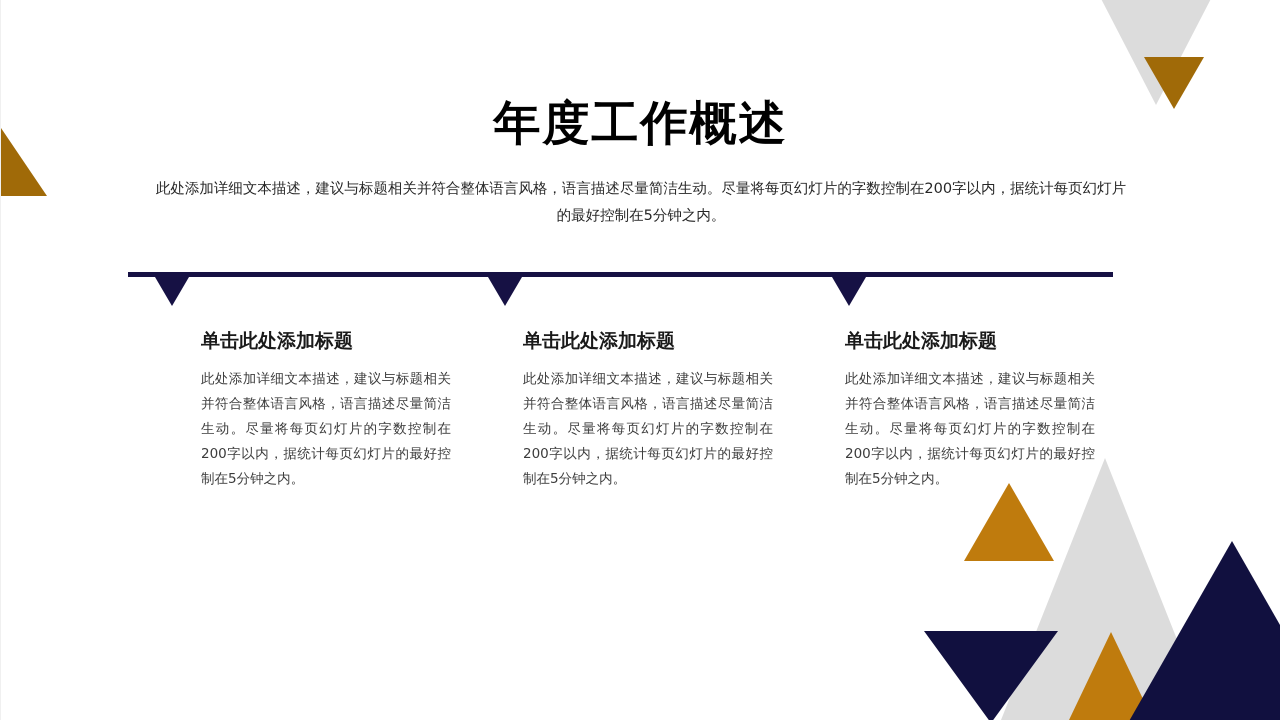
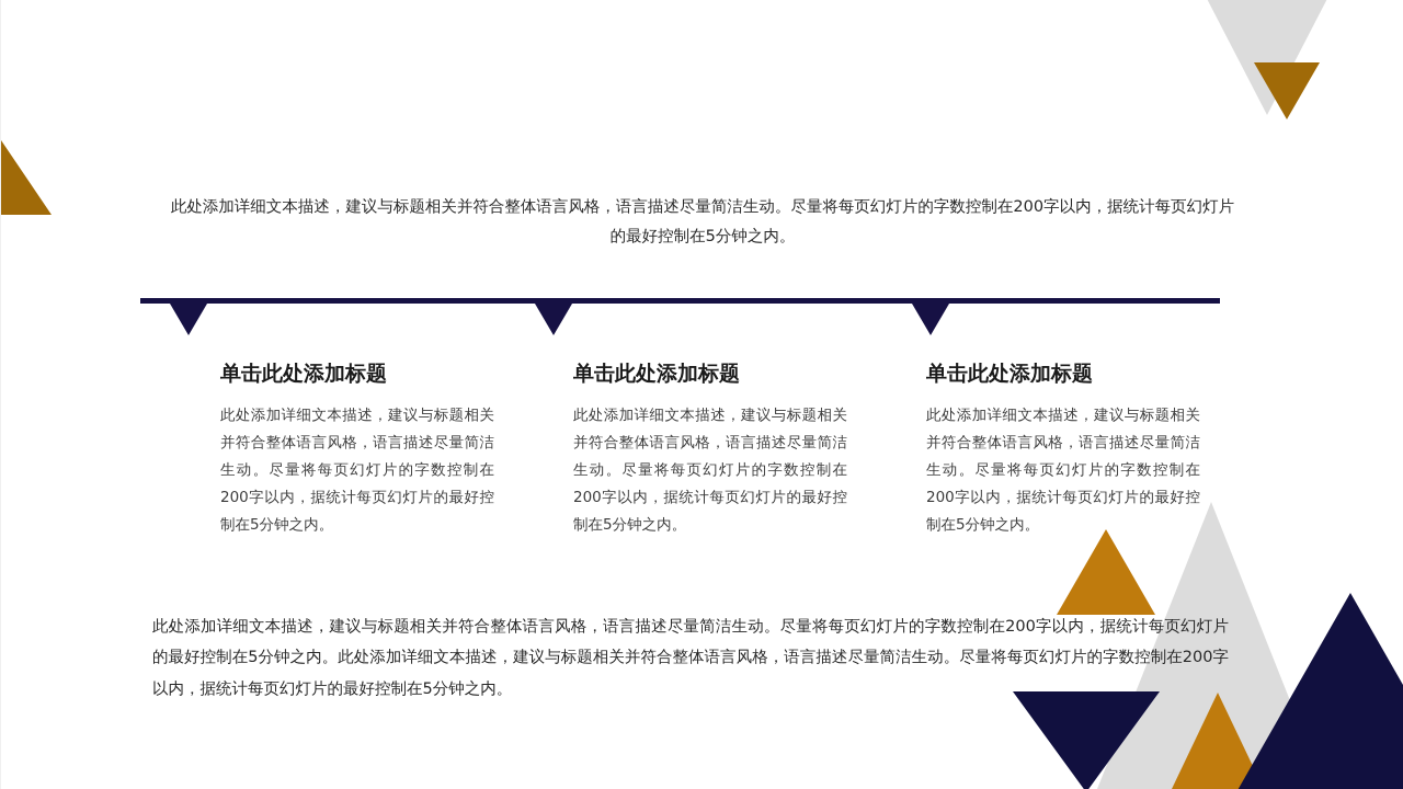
- 年度工作概述
  此处添加详细文本描述，建议与标题相关并符合整体语言风格，语言描述尽量简洁生动。尽量将每页幻灯片的字数控制在200字以内，据统计每页幻灯片的最好控制在5分钟之内。
  单击此处添加标题
  此处添加详细文本描述，建议与标题相关并符合整体语言风格，语言描述尽量简洁生动。尽量将每页幻灯片的字数控制在200字以内，据统计每页幻灯片的最好控制在5分钟之内。
  单击此处添加标题
  此处添加详细文本描述，建议与标题相关并符合整体语言风格，语言描述尽量简洁生动。尽量将每页幻灯片的字数控制在200字以内，据统计每页幻灯片的最好控制在5分钟之内。
  单击此处添加标题
  此处添加详细文本描述，建议与标题相关并符合整体语言风格，语言描述尽量简洁生动。尽量将每页幻灯片的字数控制在200字以内，据统计每页幻灯片的最好控制在5分钟之内。
+ 此处添加详细文本描述，建议与标题相关并符合整体语言风格，语言描述尽量简洁生动。尽量将每页幻灯片的字数控制在200字以内，据统计每页幻灯片的最好控制在5分钟之内。此处添加详细文本描述，建议与标题相关并符合整体语言风格，语言描述尽量简洁生动。尽量将每页幻灯片的字数控制在200字以内，据统计每页幻灯片的最好控制在5分钟之内。
